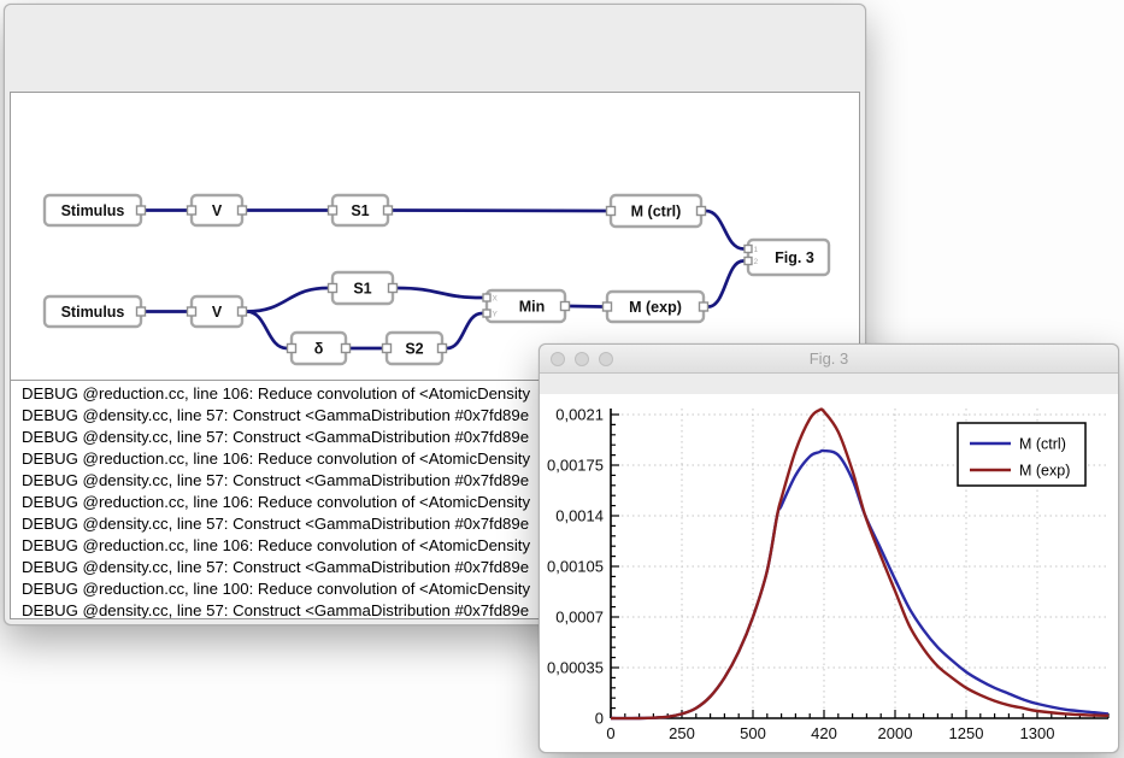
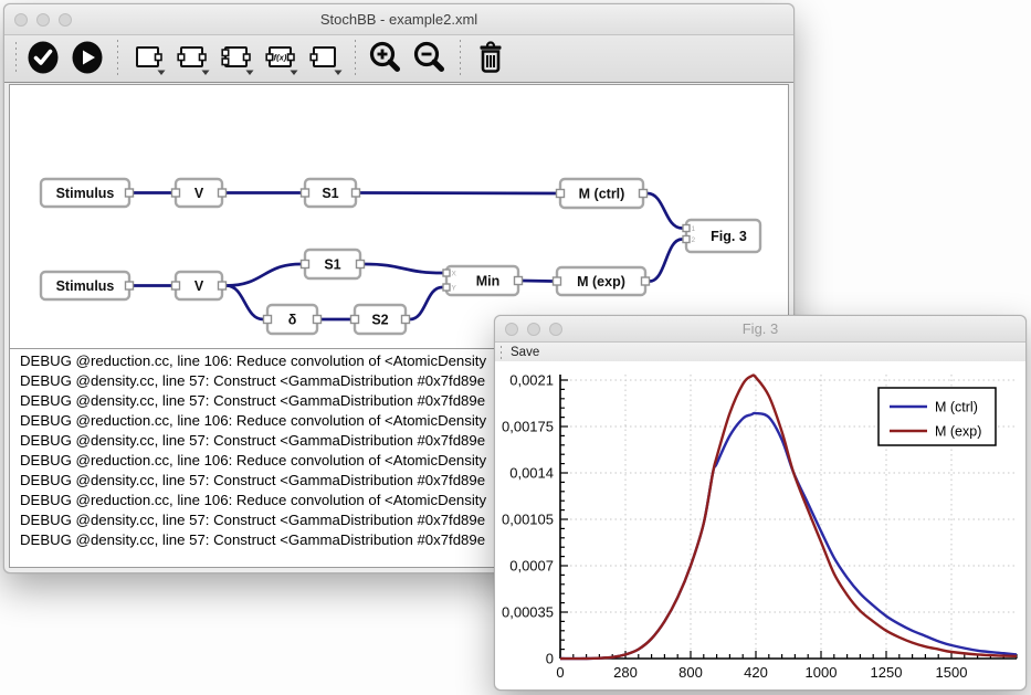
+ StochBB - example2.xml
+ f(x)
  Stimulus
  V
  S1
  M (ctrl)
  Fig. 3
  Stimulus
  V
  S1
  δ
  S2
  Min
  M (exp)
  DEBUG @reduction.cc, line 106: Reduce convolution of <AtomicDensity
  DEBUG @density.cc, line 57: Construct <GammaDistribution #0x7fd89e
  DEBUG @density.cc, line 57: Construct <GammaDistribution #0x7fd89e
  DEBUG @reduction.cc, line 106: Reduce convolution of <AtomicDensity
  DEBUG @density.cc, line 57: Construct <GammaDistribution #0x7fd89e
  DEBUG @reduction.cc, line 106: Reduce convolution of <AtomicDensity
  DEBUG @density.cc, line 57: Construct <GammaDistribution #0x7fd89e
  DEBUG @reduction.cc, line 106: Reduce convolution of <AtomicDensity
  DEBUG @density.cc, line 57: Construct <GammaDistribution #0x7fd89e
- DEBUG @reduction.cc, line 100: Reduce convolution of <AtomicDensity
  DEBUG @density.cc, line 57: Construct <GammaDistribution #0x7fd89e
  Fig. 3
+ Save
  0
- 250
+ 280
- 500
+ 800
  420
- 2000
+ 1000
  1250
- 1300
+ 1500
  0
  0,00035
  0,0007
  0,00105
  0,0014
  0,00175
  0,0021
  M (ctrl)
  M (exp)
